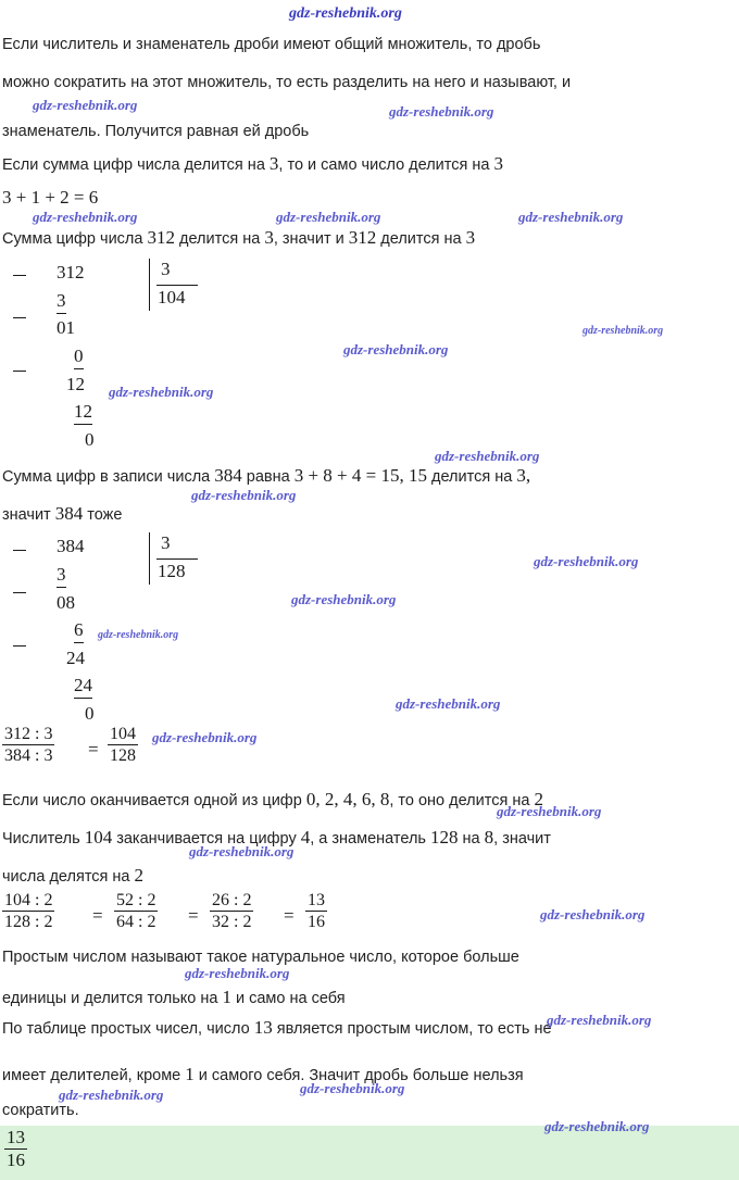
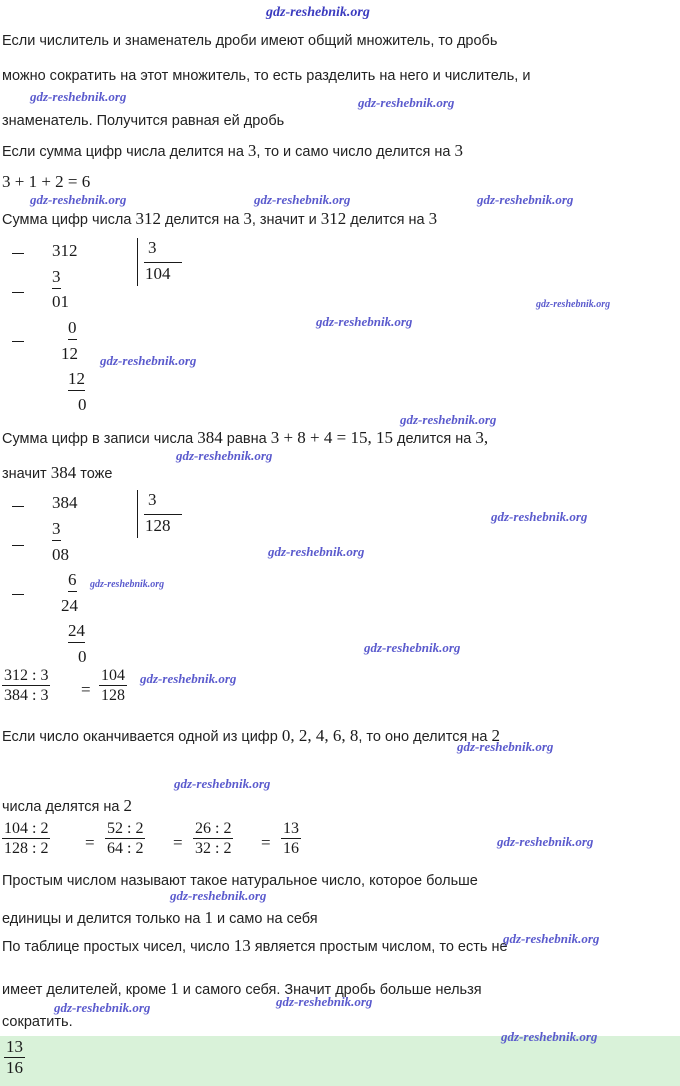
  Если числитель и знаменатель дроби имеют общий множитель, то дробь
- можно сократить на этот множитель, то есть разделить на него и называют, и
+ можно сократить на этот множитель, то есть разделить на него и числитель, и
  знаменатель. Получится равная ей дробь
  Если сумма цифр числа делится на 3, то и само число делится на 3
  3 + 1 + 2 = 6
  Сумма цифр числа 312 делится на 3, значит и 312 делится на 3
  312
  3
  104
  3
  01
  0
  12
  12
  0
  Сумма цифр в записи числа 384 равна 3 + 8 + 4 = 15, 15 делится на 3,
  значит 384 тоже
  384
  3
  128
  3
  08
  6
  24
  24
  0
  312 : 3
  384 : 3
  =
  104
  128
  Если число оканчивается одной из цифр 0, 2, 4, 6, 8, то оно делится на 2
- Числитель 104 заканчивается на цифру 4, а знаменатель 128 на 8, значит
  числа делятся на 2
  104 : 2
  128 : 2
  =
  52 : 2
  64 : 2
  =
  26 : 2
  32 : 2
  =
  13
  16
  Простым числом называют такое натуральное число, которое больше
  единицы и делится только на 1 и само на себя
  По таблице простых чисел, число 13 является простым числом, то есть не
  имеет делителей, кроме 1 и самого себя. Значит дробь больше нельзя
  сократить.
  13
  16
  gdz-reshebnik.org
  gdz-reshebnik.org
  gdz-reshebnik.org
  gdz-reshebnik.org
  gdz-reshebnik.org
  gdz-reshebnik.org
  gdz-reshebnik.org
  gdz-reshebnik.org
  gdz-reshebnik.org
  gdz-reshebnik.org
  gdz-reshebnik.org
  gdz-reshebnik.org
  gdz-reshebnik.org
  gdz-reshebnik.org
  gdz-reshebnik.org
  gdz-reshebnik.org
  gdz-reshebnik.org
  gdz-reshebnik.org
  gdz-reshebnik.org
  gdz-reshebnik.org
  gdz-reshebnik.org
  gdz-reshebnik.org
  gdz-reshebnik.org
  gdz-reshebnik.org
